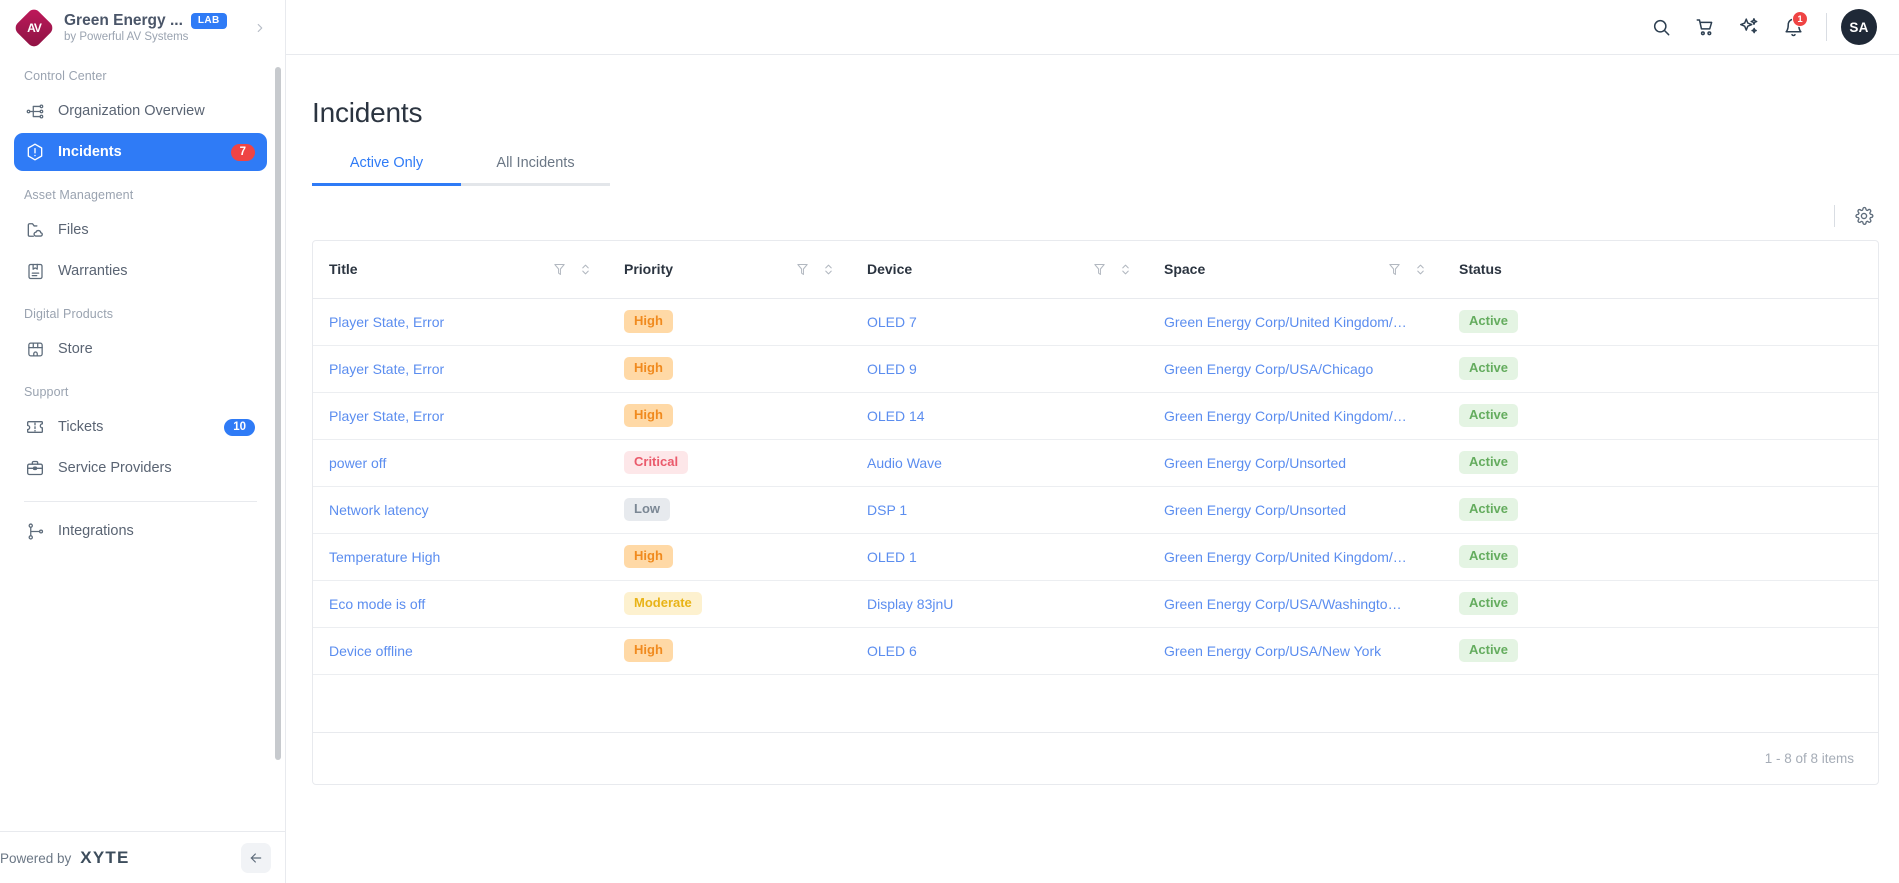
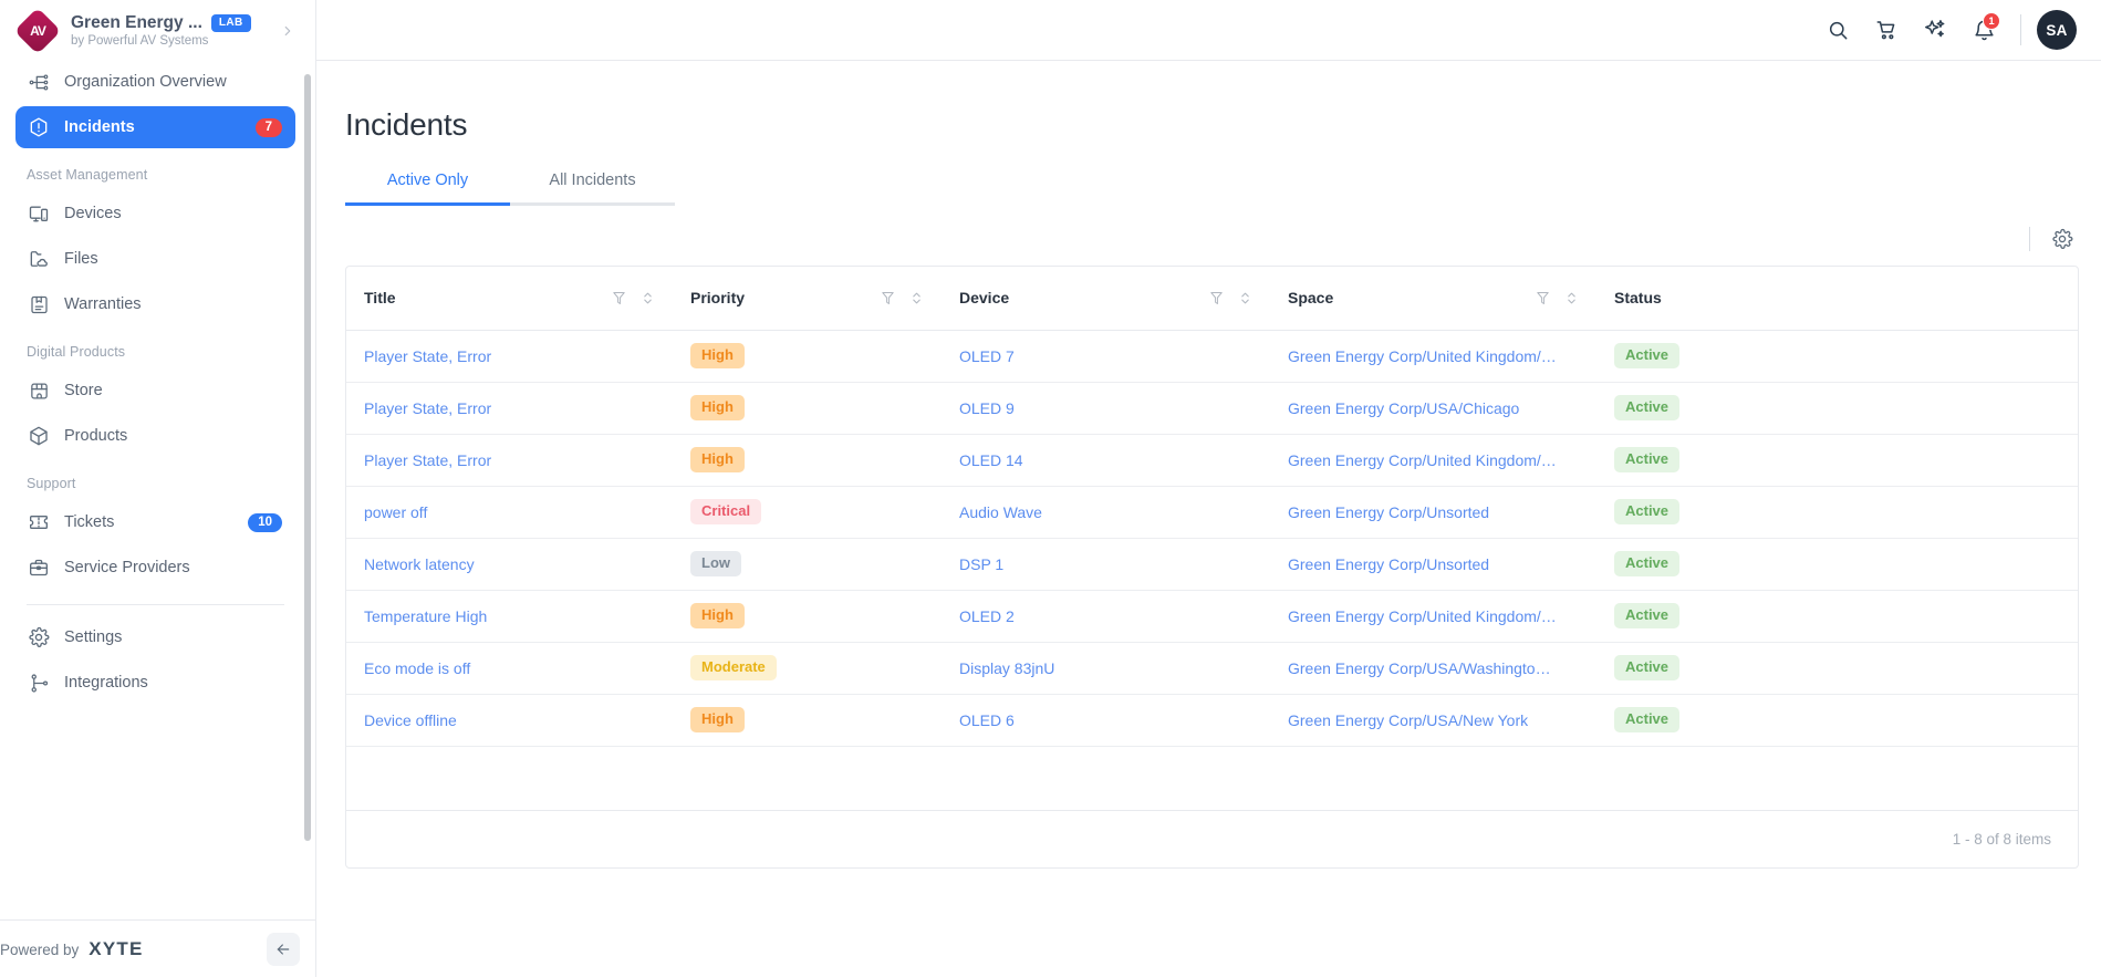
  AV
  Green Energy ...
  LAB
  by Powerful AV Systems
- Control Center
  Organization Overview
  Incidents
  7
  Asset Management
+ Devices
  Files
  Warranties
  Digital Products
  Store
+ Products
  Support
  Tickets
  10
  Service Providers
+ Settings
  Integrations
  Powered by
  XYTE
  1
  SA
  Incidents
  Active Only
  All Incidents
  Title	Priority	Device	Space	Status
  Player State, Error	High	OLED 7	Green Energy Corp/United Kingdom/Lo	Active
  Player State, Error	High	OLED 9	Green Energy Corp/USA/Chicago	Active
  Player State, Error	High	OLED 14	Green Energy Corp/United Kingdom/Ma	Active
  power off	Critical	Audio Wave	Green Energy Corp/Unsorted	Active
  Network latency	Low	DSP 1	Green Energy Corp/Unsorted	Active
- Temperature High	High	OLED 1	Green Energy Corp/United Kingdom/Ma	Active
+ Temperature High	High	OLED 2	Green Energy Corp/United Kingdom/Ma	Active
  Eco mode is off	Moderate	Display 83jnU	Green Energy Corp/USA/Washington D	Active
  Device offline	High	OLED 6	Green Energy Corp/USA/New York	Active
  1 - 8 of 8 items
